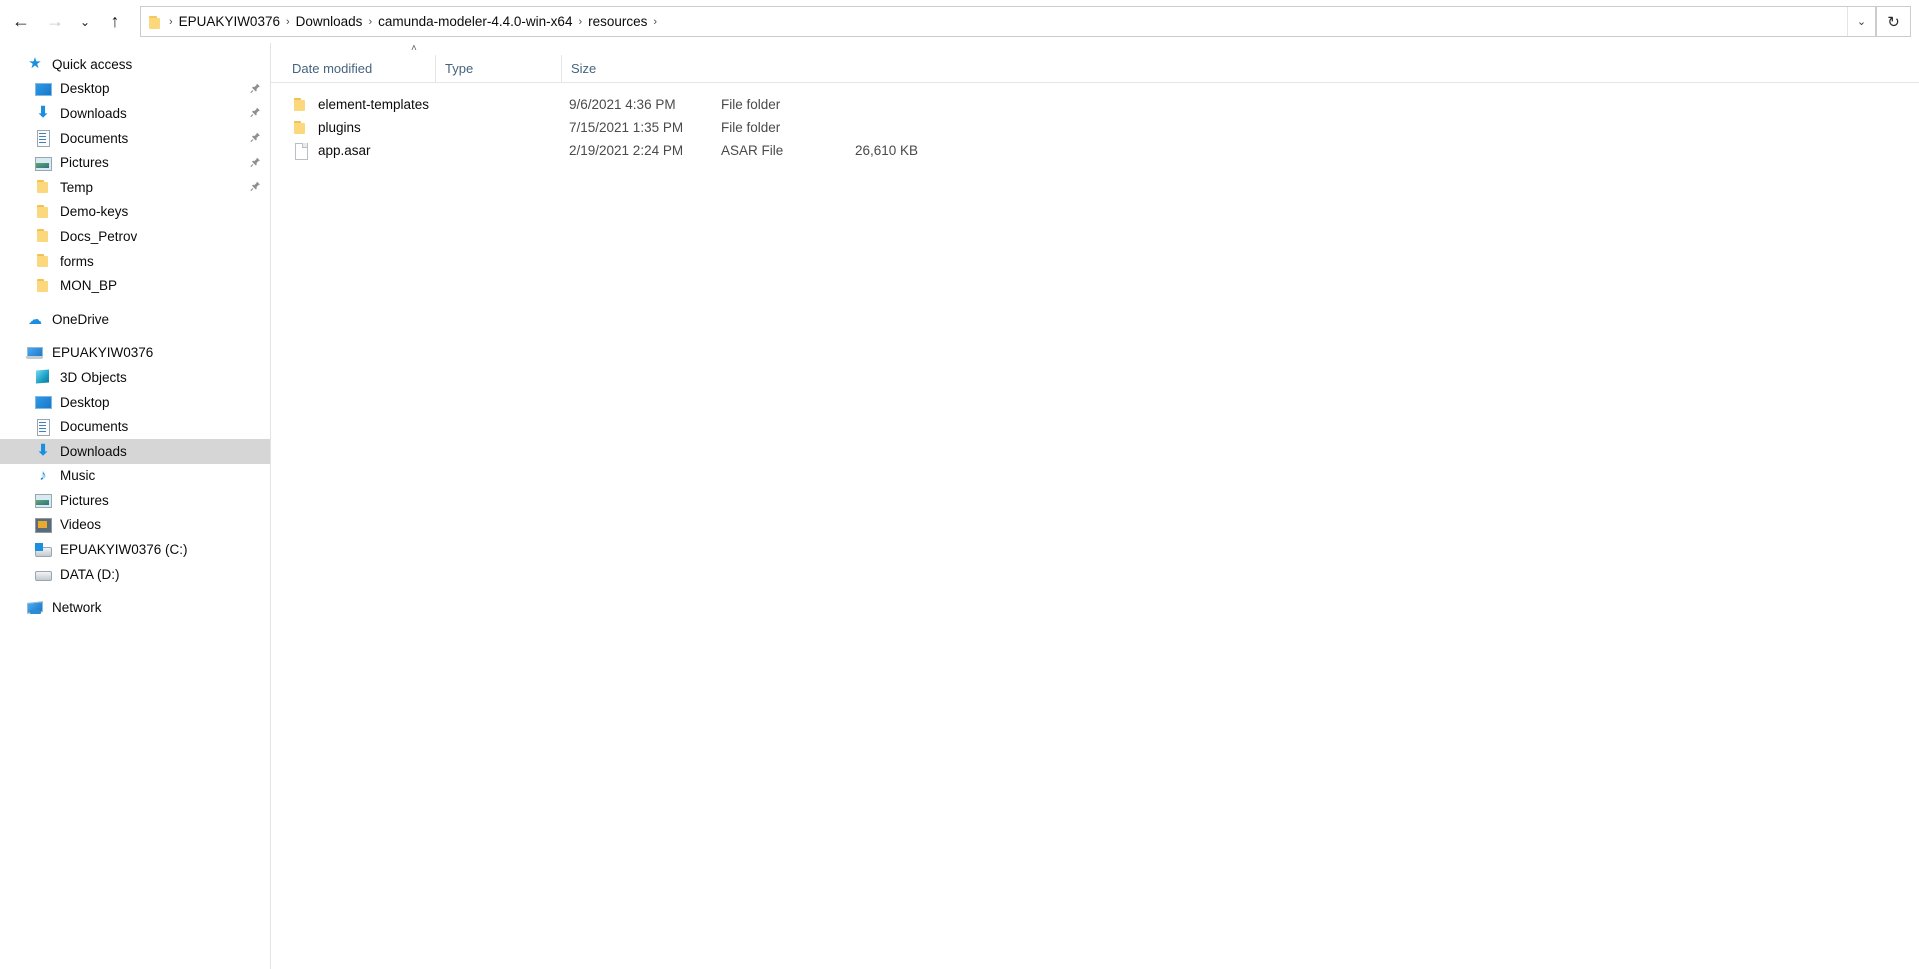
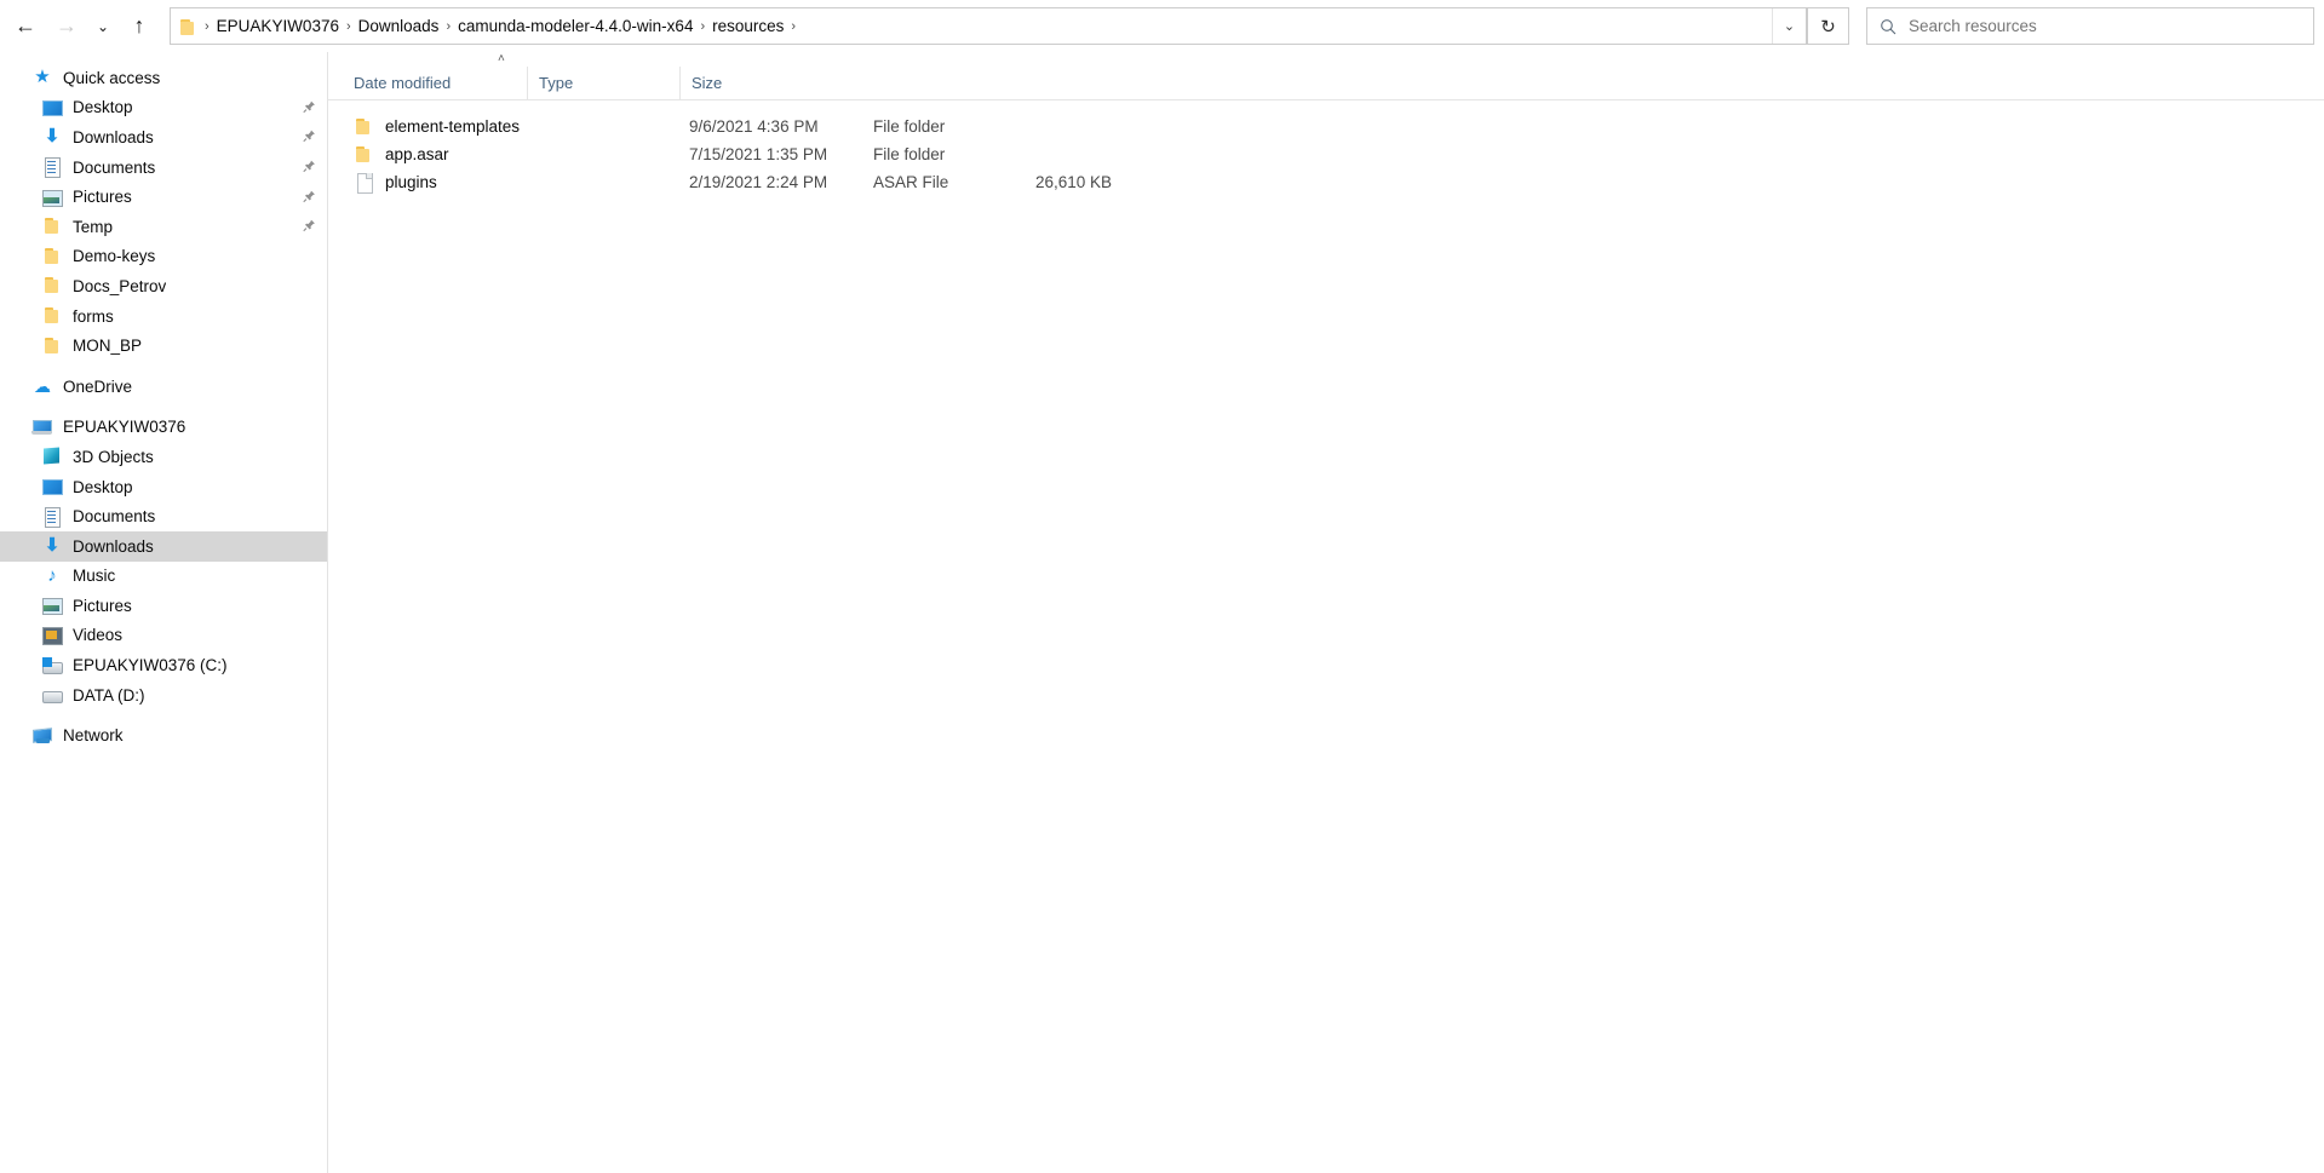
  ←
  →
  ⌄
  ↑
  ›
  EPUAKYIW0376
  ›
  Downloads
  ›
  camunda-modeler-4.4.0-win-x64
  ›
  resources
  ›
  ⌄
  ↻
+ Search resources
  ★
  Quick access
  Desktop
  ⬇
  Downloads
  Documents
  Pictures
  Temp
  Demo-keys
  Docs_Petrov
  forms
  MON_BP
  ☁
  OneDrive
  EPUAKYIW0376
  3D Objects
  Desktop
  Documents
  ⬇
  Downloads
  ♪
  Music
  Pictures
  Videos
  EPUAKYIW0376 (C:)
  DATA (D:)
  Network
  ˄
  Date modified
  Type
  Size
  element-templates
  9/6/2021 4:36 PM
  File folder
- plugins
+ app.asar
  7/15/2021 1:35 PM
  File folder
- app.asar
+ plugins
  2/19/2021 2:24 PM
  ASAR File
  26,610 KB
